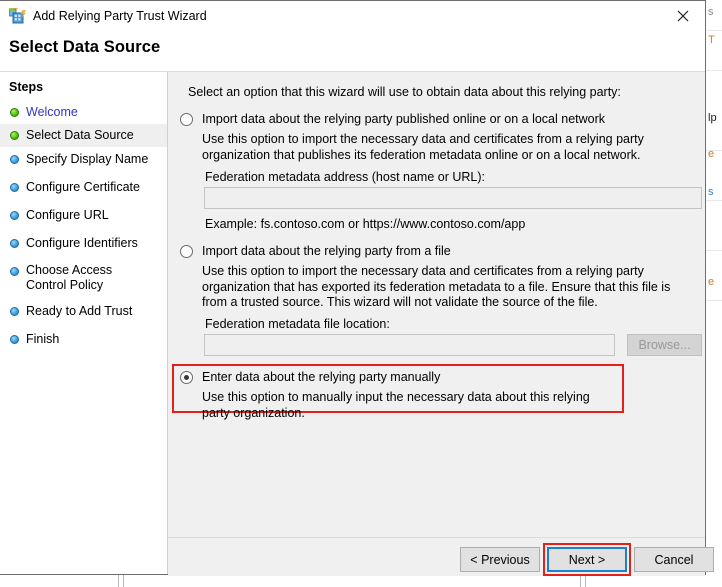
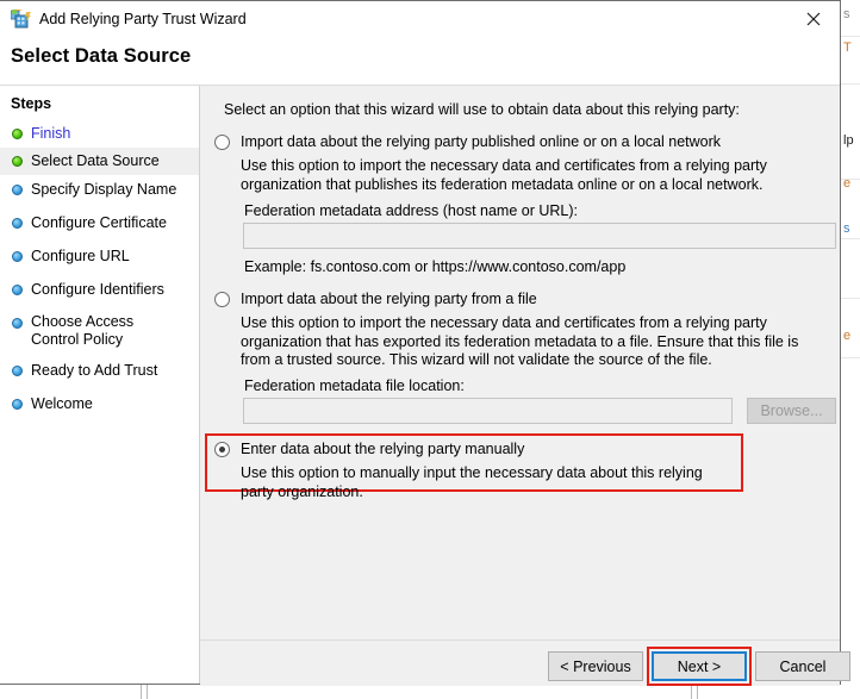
  s
  T
  lp
  e
  s
  e
  Add Relying Party Trust Wizard
  Select Data Source
  Steps
- Welcome
+ Finish
  Select Data Source
  Specify Display Name
  Configure Certificate
  Configure URL
  Configure Identifiers
  Choose Access Control Policy
  Ready to Add Trust
- Finish
+ Welcome
  Select an option that this wizard will use to obtain data about this relying party:
  Import data about the relying party published online or on a local network
  Use this option to import the necessary data and certificates from a relying party organization that publishes its federation metadata online or on a local network.
  Federation metadata address (host name or URL):
  Example: fs.contoso.com or https://www.contoso.com/app
  Import data about the relying party from a file
  Use this option to import the necessary data and certificates from a relying party organization that has exported its federation metadata to a file. Ensure that this file is from a trusted source. This wizard will not validate the source of the file.
  Federation metadata file location:
  Browse...
  Enter data about the relying party manually
  Use this option to manually input the necessary data about this relying party organization.
  < Previous
  Next >
  Cancel
